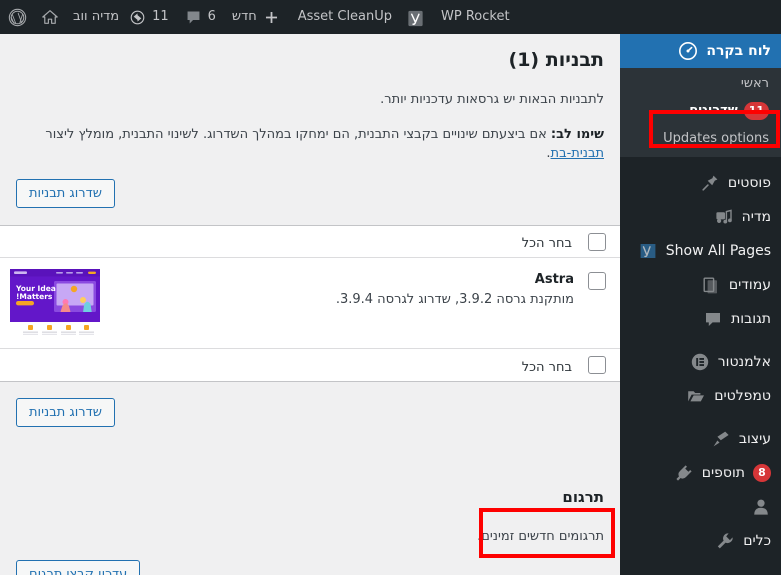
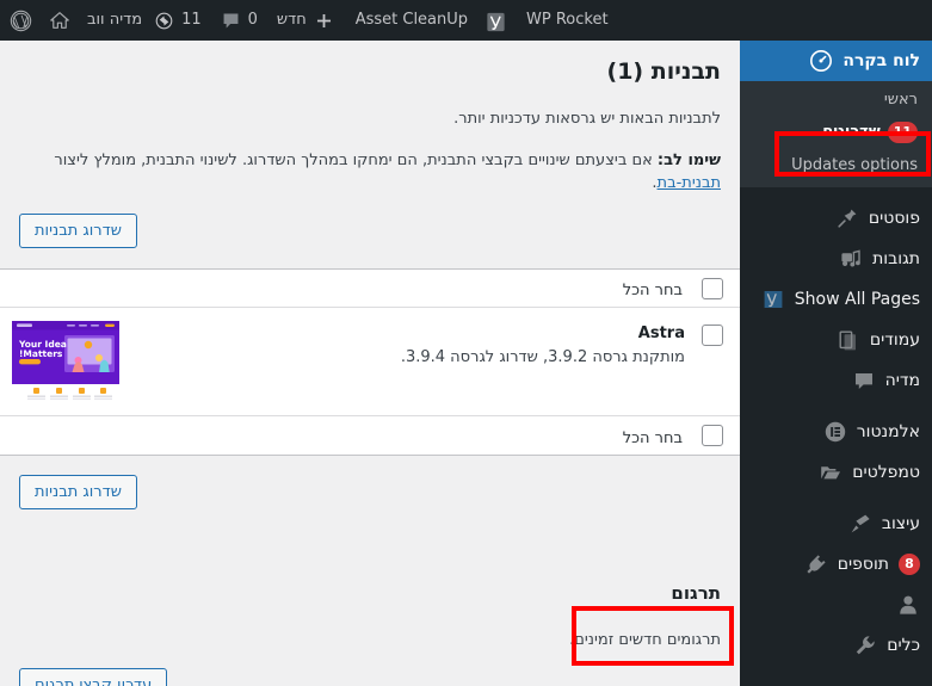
  מדיה ווב
  11
- 6
+ 0
  חדש
  Asset CleanUp
  WP Rocket
  לוח בקרה
  ראשי
  שדרוגים
  11
  Updates options
  פוסטים
- מדיה
+ תגובות
  Show All Pages
  עמודים
- תגובות
+ מדיה
  אלמנטור
  טמפלטים
  עיצוב
  תוספים
  8
  כלים
  תבניות (1)
  לתבניות הבאות יש גרסאות עדכניות יותר.
  שימו לב: אם ביצעתם שינויים בקבצי התבנית, הם ימחקו במהלך השדרוג. לשינוי התבנית, מומלץ ליצור תבנית-בת.
  שדרוג תבניות
  בחר הכל
  Astra
  מותקנת גרסה 3.9.2, שדרוג לגרסה 3.9.4.
  Your Idea
  Matters!
  בחר הכל
  שדרוג תבניות
  תרגום
  תרגומים חדשים זמינים.
